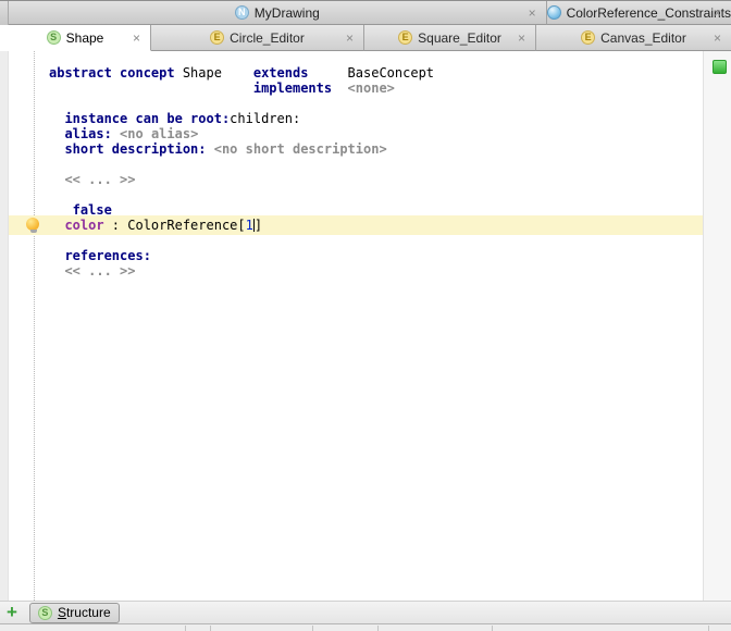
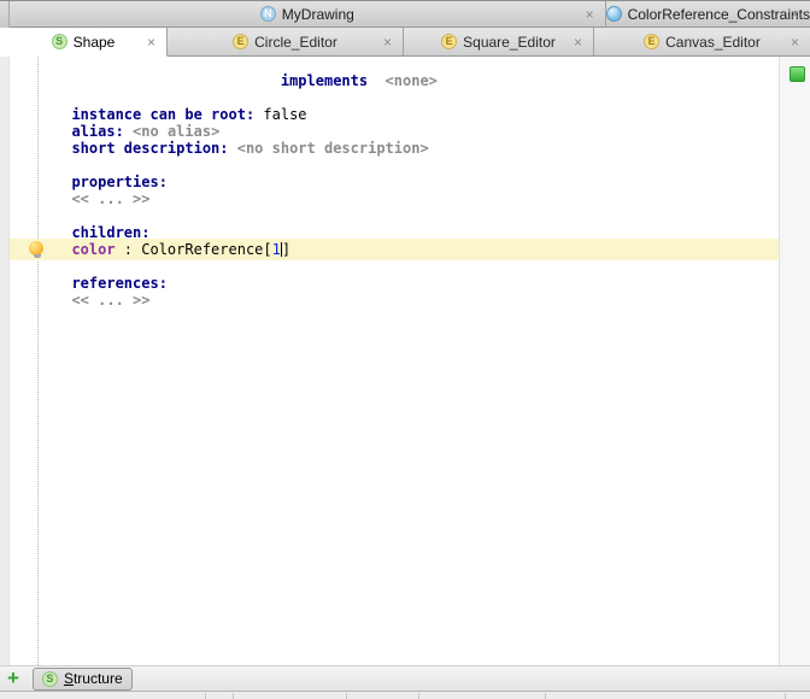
  N
  MyDrawing
  ×
  ColorReference_Constraints
  ×
  S
  Shape
  ×
  E
  Circle_Editor
  ×
  E
  Square_Editor
  ×
  E
  Canvas_Editor
  ×
- abstract concept Shape extends BaseConcept
  implements <none>
- instance can be root:children:
+ instance can be root: false
  alias: <no alias>
  short description: <no short description>
+ properties:
  << ... >>
- false
+ children:
  color : ColorReference[1]
  references:
  << ... >>
  +
  S
  Structure
